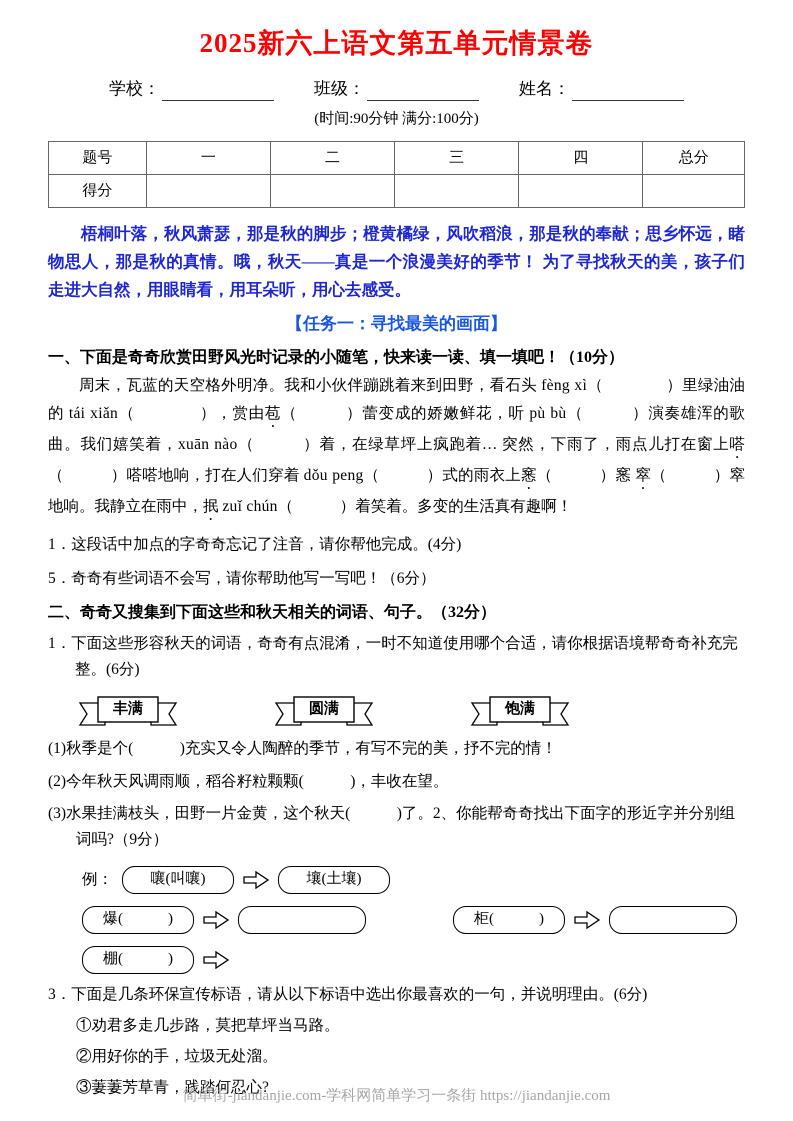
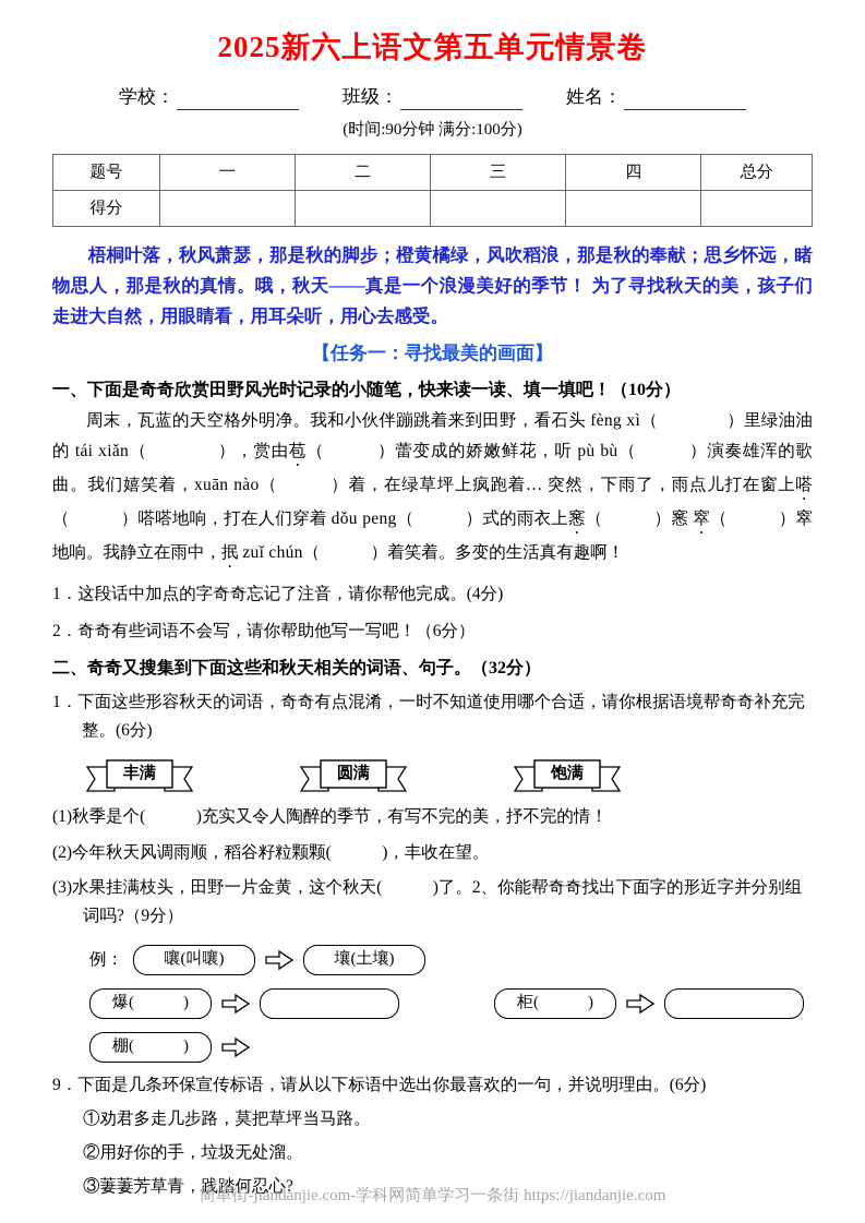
  2025新六上语文第五单元情景卷
  学校：
  班级：
  姓名：
  (时间:90分钟 满分:100分)
  题号	一	二	三	四	总分
  得分
  梧桐叶落，秋风萧瑟，那是秋的脚步；橙黄橘绿，风吹稻浪，那是秋的奉献；思乡怀远，睹物思人，那是秋的真情。哦，秋天——真是一个浪漫美好的季节！ 为了寻找秋天的美，孩子们走进大自然，用眼睛看，用耳朵听，用心去感受。
  【任务一：寻找最美的画面】
  一、下面是奇奇欣赏田野风光时记录的小随笔，快来读一读、填一填吧！（10分）
  周末，瓦蓝的天空格外明净。我和小伙伴蹦跳着来到田野，看石头 fèng xì（ ）里绿油油的 tái xiǎn（ ），赏由苞（ ）蕾变成的娇嫩鲜花，听 pù bù（ ）演奏雄浑的歌曲。我们嬉笑着，xuān nào（ ）着，在绿草坪上疯跑着… 突然，下雨了，雨点儿打在窗上嗒（ ）嗒嗒地响，打在人们穿着 dǒu peng（ ）式的雨衣上窸（ ）窸 窣（ ）窣地响。我静立在雨中，抿 zuǐ chún（ ）着笑着。多变的生活真有趣啊！
  1．这段话中加点的字奇奇忘记了注音，请你帮他完成。(4分)
- 5．奇奇有些词语不会写，请你帮助他写一写吧！（6分）
+ 2．奇奇有些词语不会写，请你帮助他写一写吧！（6分）
  二、奇奇又搜集到下面这些和秋天相关的词语、句子。（32分）
  1．下面这些形容秋天的词语，奇奇有点混淆，一时不知道使用哪个合适，请你根据语境帮奇奇补充完整。(6分)
  丰满
  圆满
  饱满
  (1)秋季是个( )充实又令人陶醉的季节，有写不完的美，抒不完的情！
  (2)今年秋天风调雨顺，稻谷籽粒颗颗( )，丰收在望。
  (3)水果挂满枝头，田野一片金黄，这个秋天( )了。2、你能帮奇奇找出下面字的形近字并分别组词吗?（9分）
  例：
  嚷(叫嚷)
  壤(土壤)
  爆( )
  柜( )
  棚( )
- 3．下面是几条环保宣传标语，请从以下标语中选出你最喜欢的一句，并说明理由。(6分)
+ 9．下面是几条环保宣传标语，请从以下标语中选出你最喜欢的一句，并说明理由。(6分)
  ①劝君多走几步路，莫把草坪当马路。
  ②用好你的手，垃圾无处溜。
  ③萋萋芳草青，践踏何忍心?
  简单街-jiandanjie.com-学科网简单学习一条街 https://jiandanjie.com
